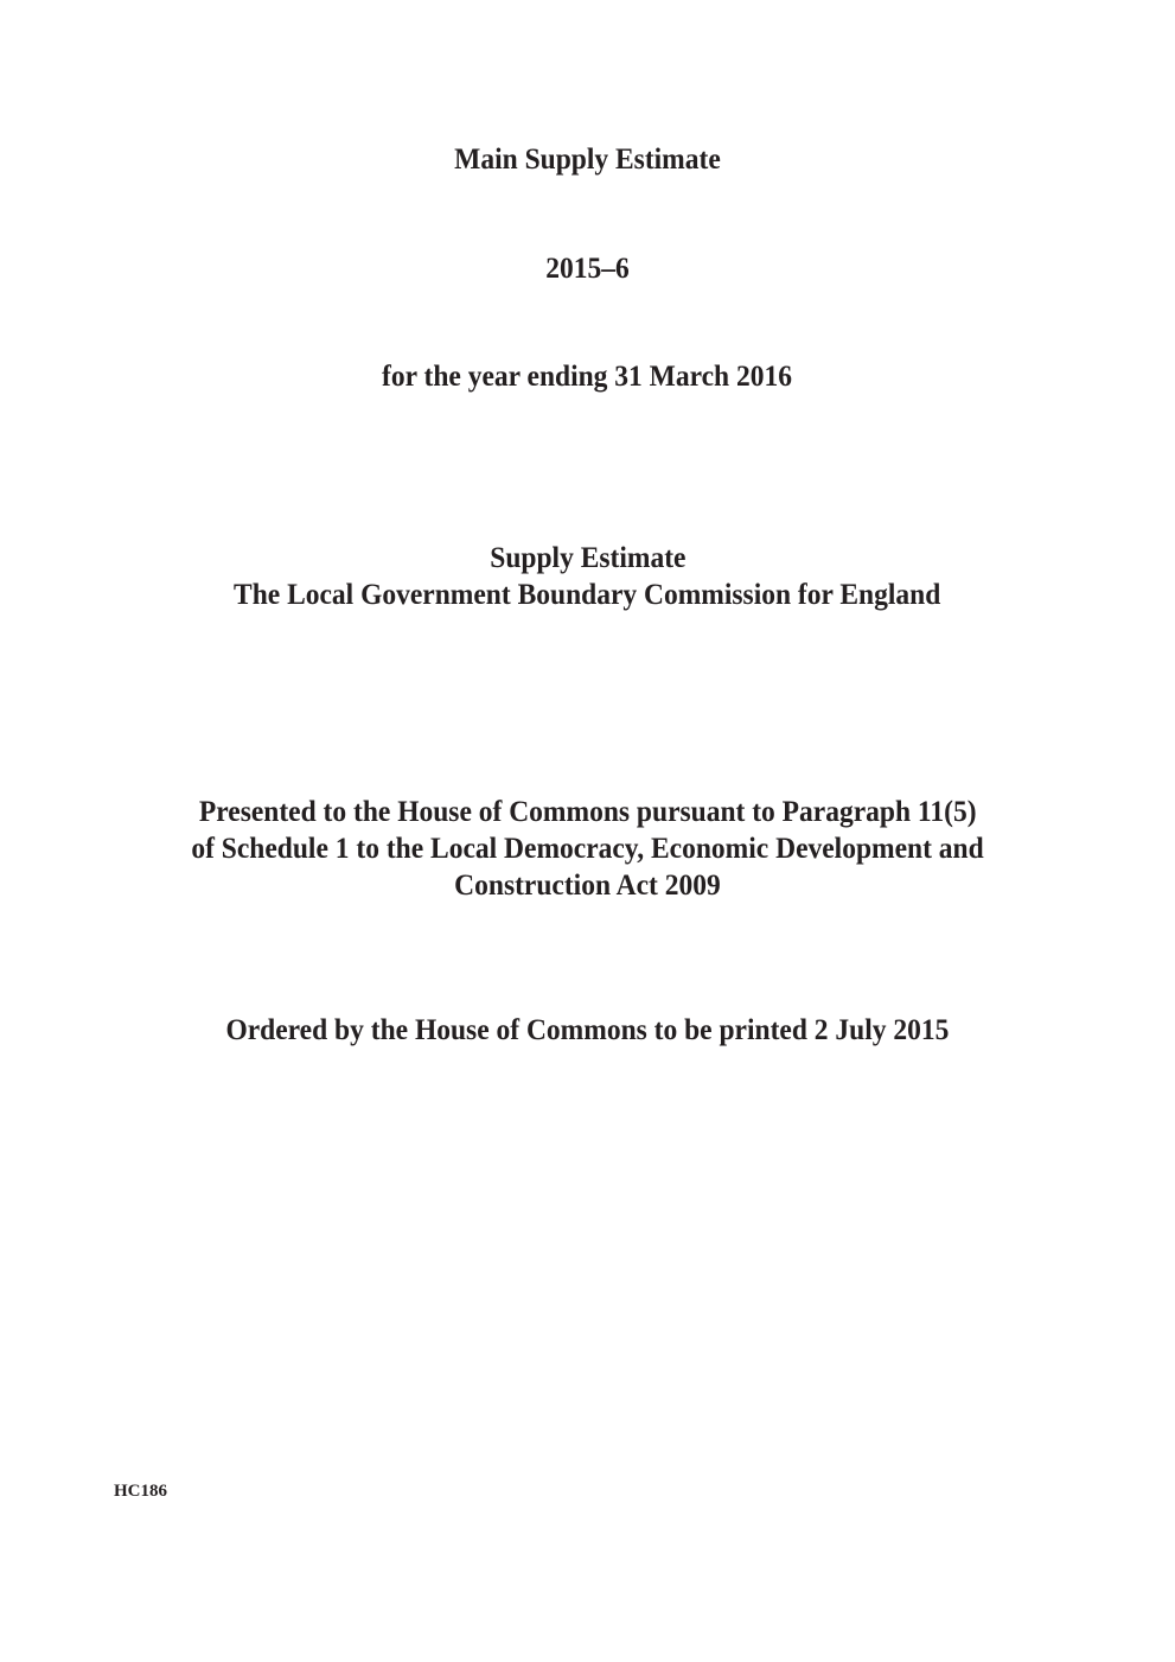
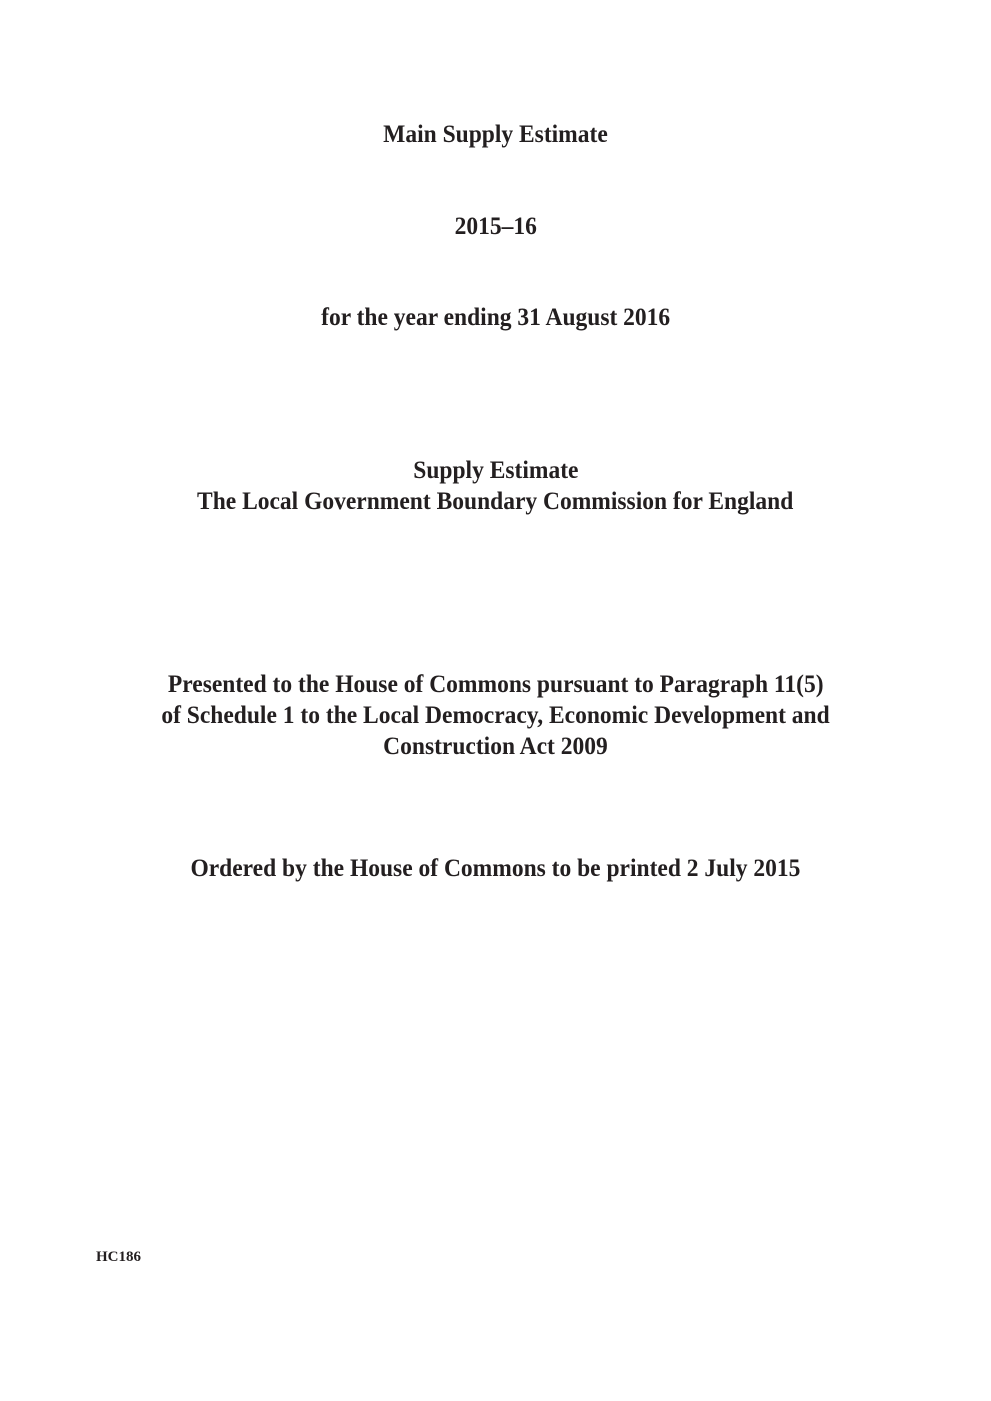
  Main Supply Estimate
- 2015–6
+ 2015–16
- for the year ending 31 March 2016
+ for the year ending 31 August 2016
  Supply Estimate
  The Local Government Boundary Commission for England
  Presented to the House of Commons pursuant to Paragraph 11(5)
  of Schedule 1 to the Local Democracy, Economic Development and
  Construction Act 2009
  Ordered by the House of Commons to be printed 2 July 2015
  HC186
